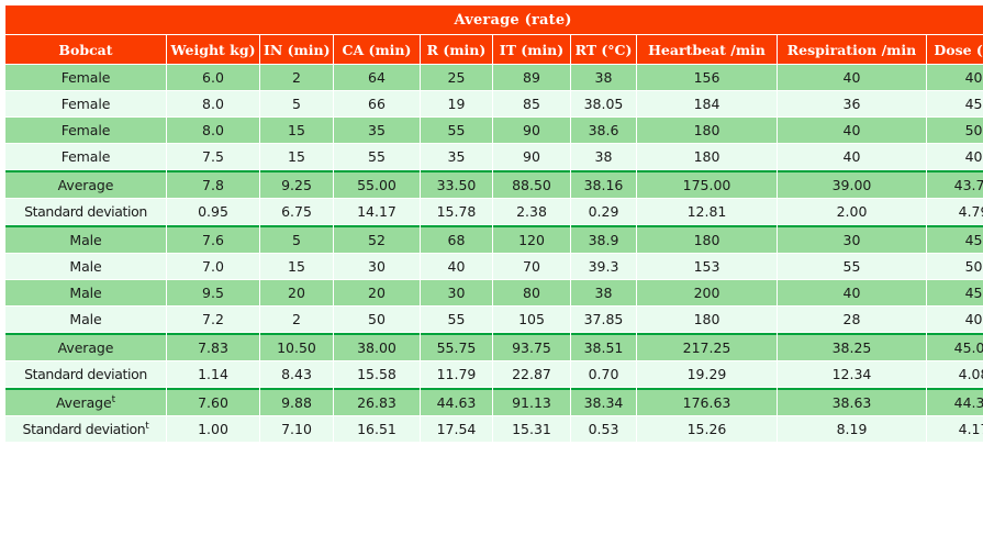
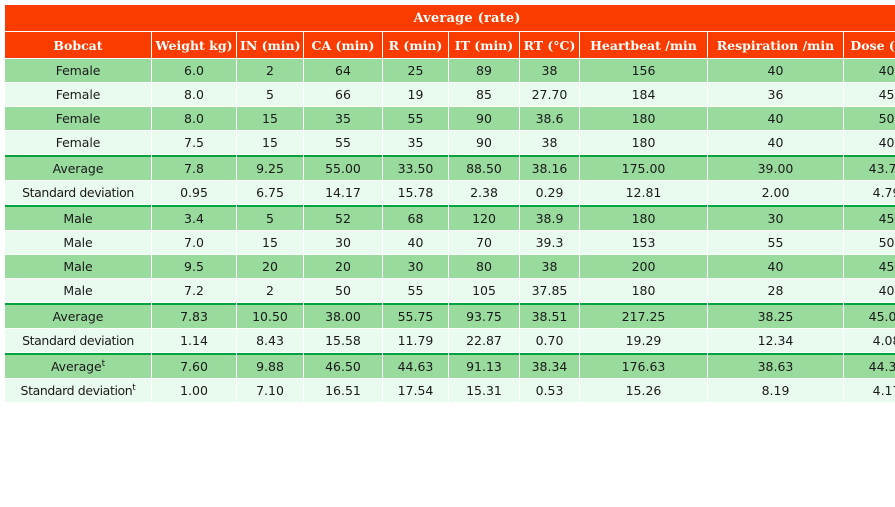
  Average (rate)
  Bobcat	Weight kg)	IN (min)	CA (min)	R (min)	IT (min)	RT (°C)	Heartbeat /min	Respiration /min	Dose (
  Female	6.0	2	64	25	89	38	156	40	40
- Female	8.0	5	66	19	85	38.05	184	36	45
+ Female	8.0	5	66	19	85	27.70	184	36	45
  Female	8.0	15	35	55	90	38.6	180	40	50
  Female	7.5	15	55	35	90	38	180	40	40
  Average	7.8	9.25	55.00	33.50	88.50	38.16	175.00	39.00	43.7
  Standard deviation	0.95	6.75	14.17	15.78	2.38	0.29	12.81	2.00	4.7
- Male	7.6	5	52	68	120	38.9	180	30	45
+ Male	3.4	5	52	68	120	38.9	180	30	45
  Male	7.0	15	30	40	70	39.3	153	55	50
  Male	9.5	20	20	30	80	38	200	40	45
  Male	7.2	2	50	55	105	37.85	180	28	40
  Average	7.83	10.50	38.00	55.75	93.75	38.51	217.25	38.25	45.0
  Standard deviation	1.14	8.43	15.58	11.79	22.87	0.70	19.29	12.34	4.0
- Averaget	7.60	9.88	26.83	44.63	91.13	38.34	176.63	38.63	44.3
+ Averaget	7.60	9.88	46.50	44.63	91.13	38.34	176.63	38.63	44.3
  Standard deviationt	1.00	7.10	16.51	17.54	15.31	0.53	15.26	8.19	4.1
